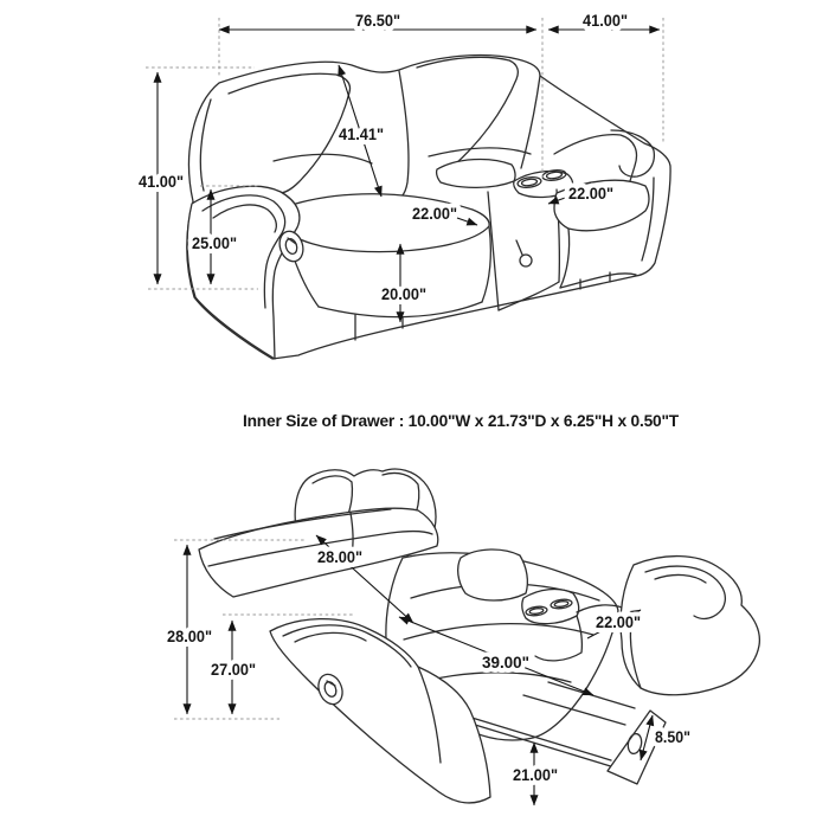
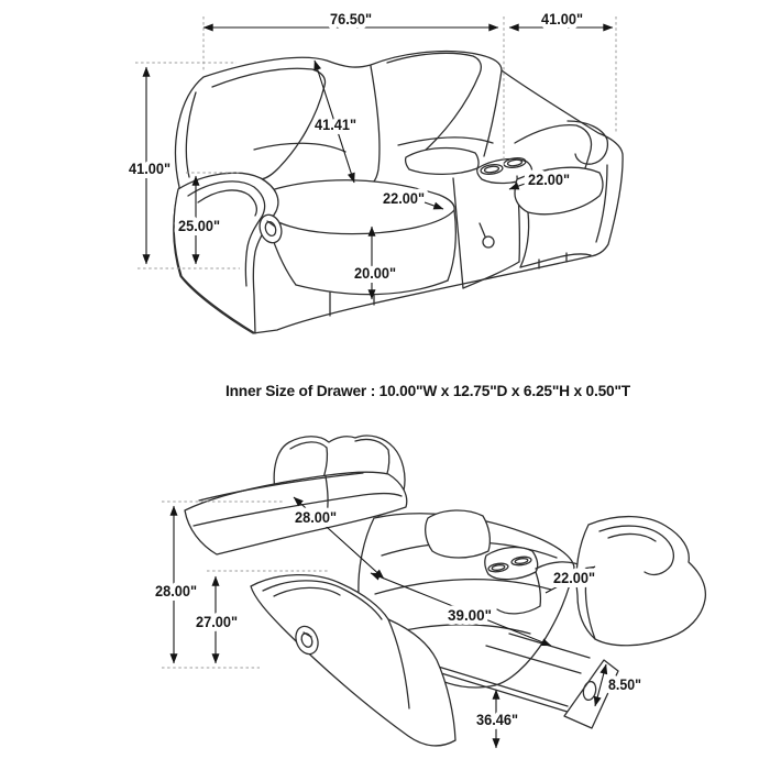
  76.50"
  41.00"
  41.00"
  41.41"
  25.00"
  22.00"
  22.00"
  20.00"
- Inner Size of Drawer : 10.00"W x 21.73"D x 6.25"H x 0.50"T
+ Inner Size of Drawer : 10.00"W x 12.75"D x 6.25"H x 0.50"T
  28.00"
  27.00"
  28.00"
  22.00"
  39.00"
  8.50"
- 21.00"
+ 36.46"
